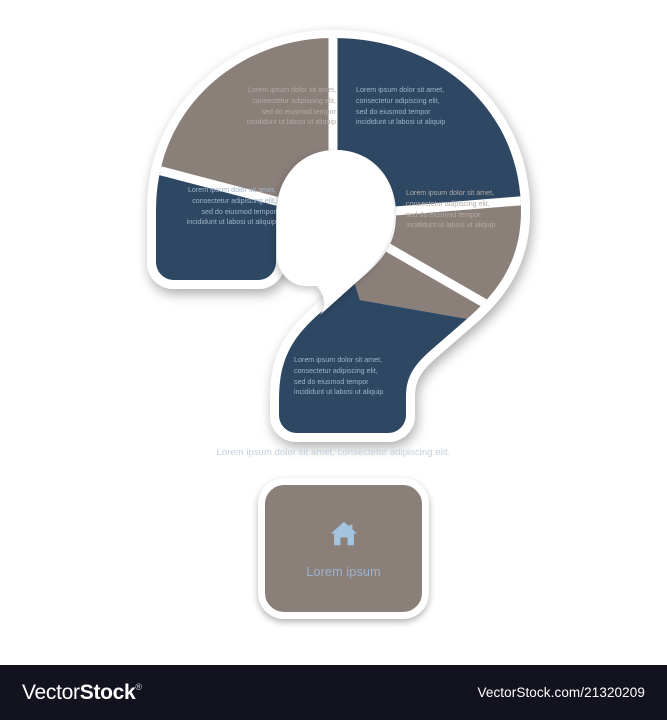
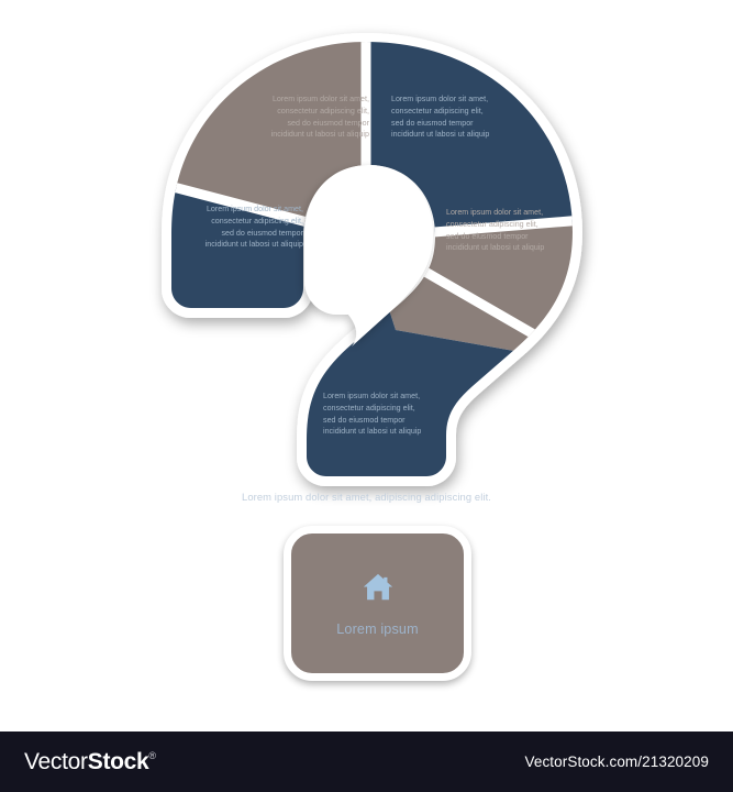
  Lorem ipsum dolor sit amet,
  consectetur adipiscing elit,
  sed do eiusmod tempor
  incididunt ut labosi ut aliquip
  Lorem ipsum dolor sit amet,
  consectetur adipiscing elit,
  sed do eiusmod tempor
  incididunt ut labosi ut aliquip
  Lorem ipsum dolor sit amet,
  consectetur adipiscing elit,
  sed do eiusmod tempor
  incididunt ut labosi ut aliquip
  Lorem ipsum dolor sit amet,
  consectetur adipiscing elit,
  sed do eiusmod tempor
  incididunt ut labosi ut aliquip
  Lorem ipsum dolor sit amet,
  consectetur adipiscing elit,
  sed do eiusmod tempor
  incididunt ut labosi ut aliquip
- Lorem ipsum dolor sit amet, consectetur adipiscing elit.
+ Lorem ipsum dolor sit amet, adipiscing adipiscing elit.
  Lorem ipsum
  Vector
  Stock
  ®
  VectorStock.com/21320209
